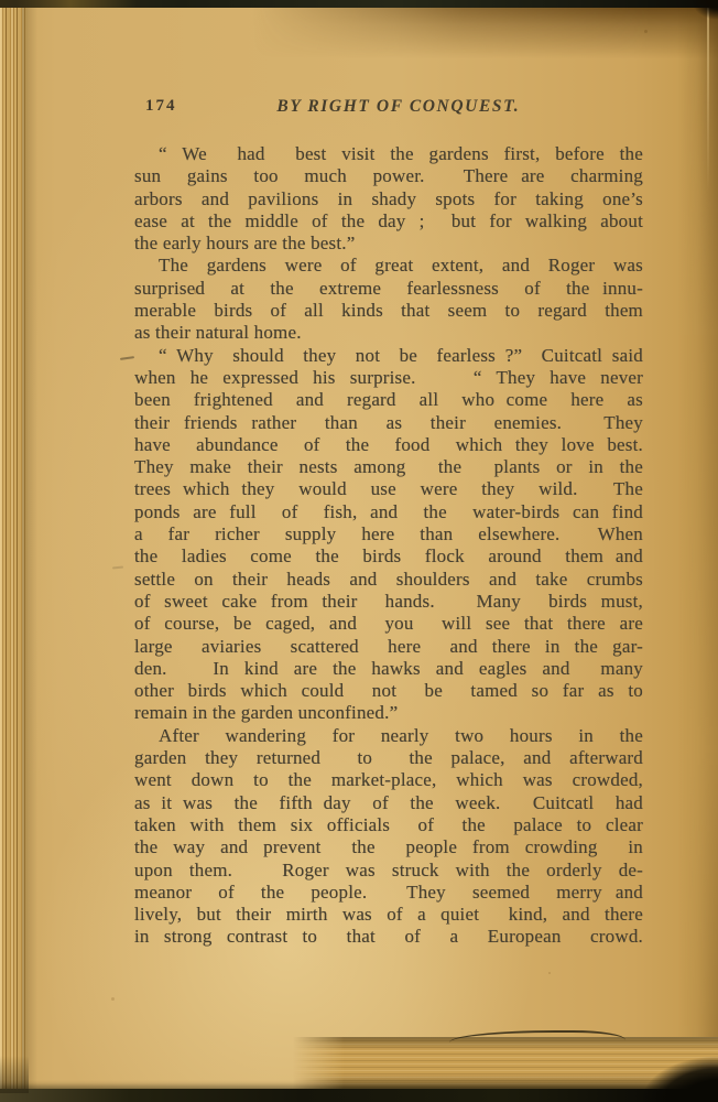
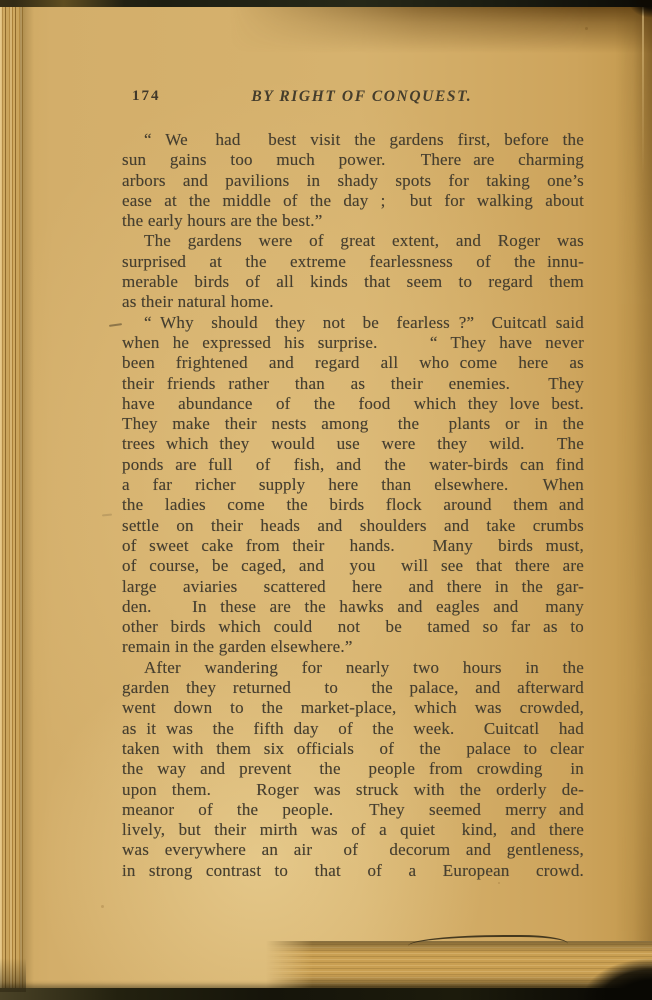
  174
  BY RIGHT OF CONQUEST.
  “ We had best visit the gardens first, before the
  sun gains too much power. There are charming
  arbors and pavilions in shady spots for taking one’s
  ease at the middle of the day ; but for walking about
  the early hours are the best.”
  The gardens were of great extent, and Roger was
  surprised at the extreme fearlessness of the innu-
  merable birds of all kinds that seem to regard them
  as their natural home.
  “ Why should they not be fearless ?” Cuitcatl said
  when he expressed his surprise. “ They have never
  been frightened and regard all who come here as
  their friends rather than as their enemies. They
  have abundance of the food which they love best.
  They make their nests among the plants or in the
  trees which they would use were they wild. The
  ponds are full of fish, and the water-birds can find
  a far richer supply here than elsewhere. When
  the ladies come the birds flock around them and
  settle on their heads and shoulders and take crumbs
  of sweet cake from their hands. Many birds must,
  of course, be caged, and you will see that there are
  large aviaries scattered here and there in the gar-
- den. In kind are the hawks and eagles and many
+ den. In these are the hawks and eagles and many
  other birds which could not be tamed so far as to
- remain in the garden unconfined.”
+ remain in the garden elsewhere.”
  After wandering for nearly two hours in the
  garden they returned to the palace, and afterward
  went down to the market-place, which was crowded,
  as it was the fifth day of the week. Cuitcatl had
  taken with them six officials of the palace to clear
  the way and prevent the people from crowding in
  upon them. Roger was struck with the orderly de-
  meanor of the people. They seemed merry and
  lively, but their mirth was of a quiet kind, and there
+ was everywhere an air of decorum and gentleness,
  in strong contrast to that of a European crowd.
